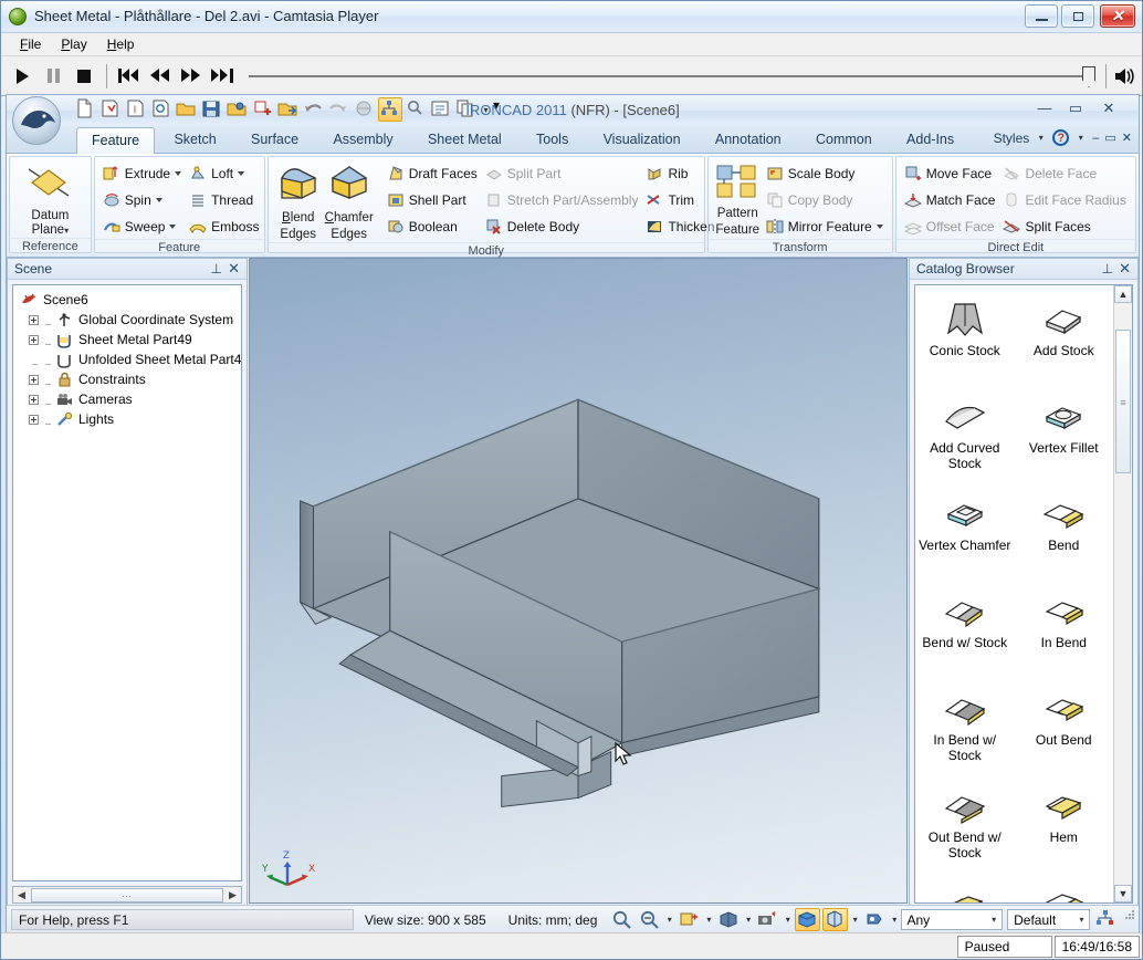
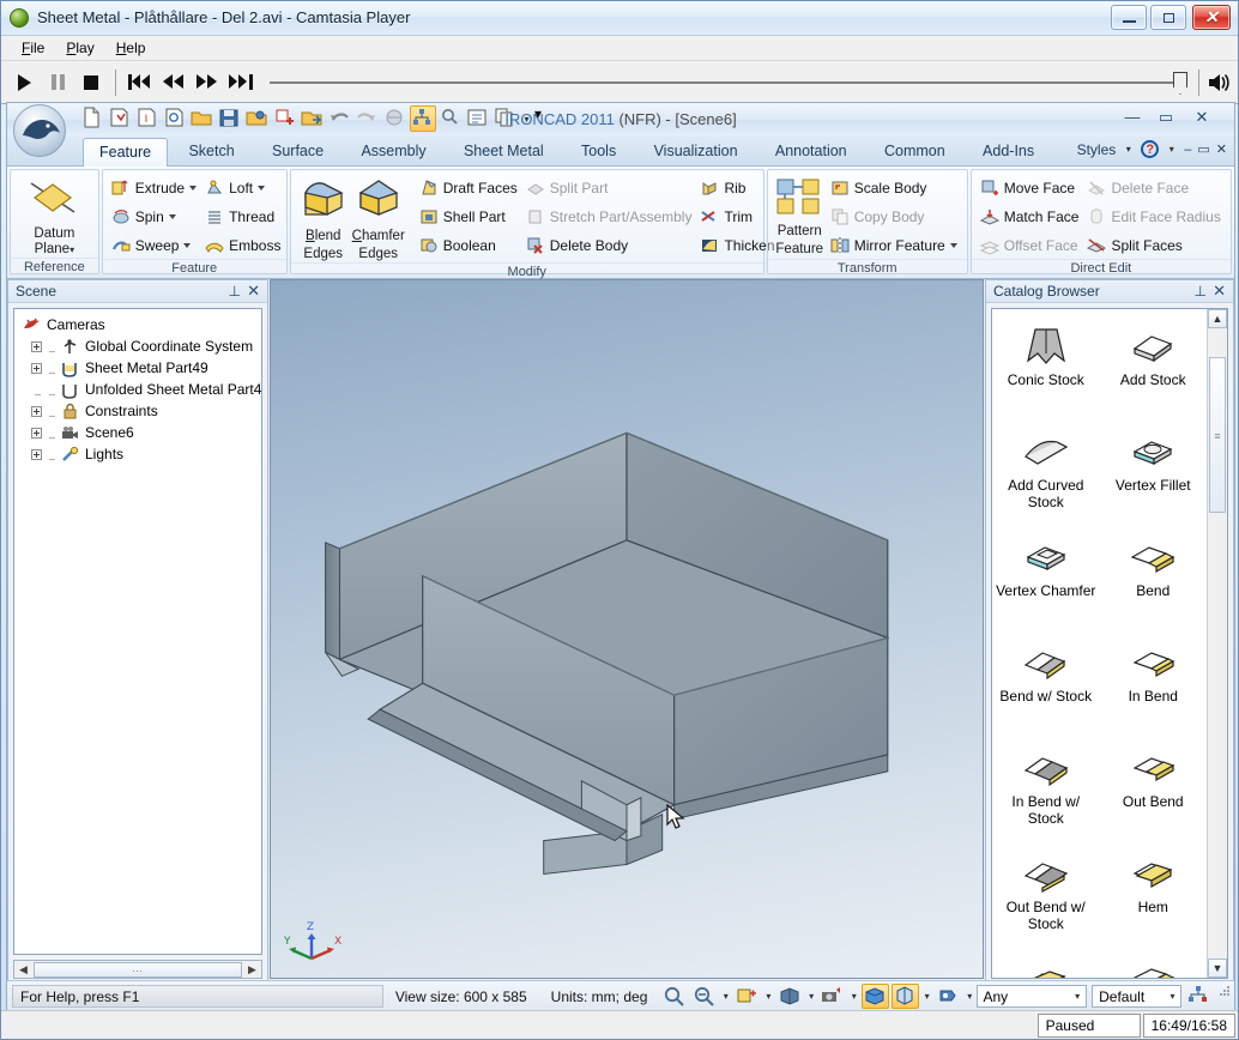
  Sheet Metal - Plåthållare - Del 2.avi - Camtasia Player
  ✕
  File
  Play
  Help
  I
  ▾
  ▾
  IRONCAD 2011 (NFR) - [Scene6]
  —
  ▭
  ✕
  Feature Sketch Surface Assembly Sheet Metal Tools Visualization Annotation Common Add-Ins
  Styles
  ▾
  ?
  ▾
  –
  ▭
  ✕
  Datum
  Plane▾
  Reference
  Extrude
  Spin
  Sweep
  Loft
  Thread
  Emboss
  Feature
  Blend
  Edges
  Chamfer
  Edges
  Draft Faces
  Shell Part
  Boolean
  Split Part
  Stretch Part/Assembly
  Delete Body
  Rib
  Trim
  Thicken
  Modify
  Pattern
  Feature
  Scale Body
  Copy Body
  Mirror Feature
  Transform
  Move Face
  Match Face
  Offset Face
  Delete Face
  Edit Face Radius
  Split Faces
  Direct Edit
  Scene
  ⊥
  ✕
- Scene6
+ Cameras
  Global Coordinate System
  Sheet Metal Part49
  Unfolded Sheet Metal Part4
  Constraints
- Cameras
+ Scene6
  Lights
  ◀
  ⋯
  ▶
  Z
  Y
  X
  Catalog Browser
  ⊥
  ✕
  Conic Stock
  Add Stock
  Add Curved Stock
  Vertex Fillet
  Vertex Chamfer
  Bend
  Bend w/ Stock
  In Bend
  In Bend w/ Stock
  Out Bend
  Out Bend w/ Stock
  Hem
  ▲
  ≡
  ▼
  For Help, press F1
- View size: 900 x 585
+ View size: 600 x 585
  Units: mm; deg
  ▾
  ▾
  ▾
  ▾
  ▾
  ▾
  Any
  ▾
  Default
  ▾
  Paused
  16:49/16:58
